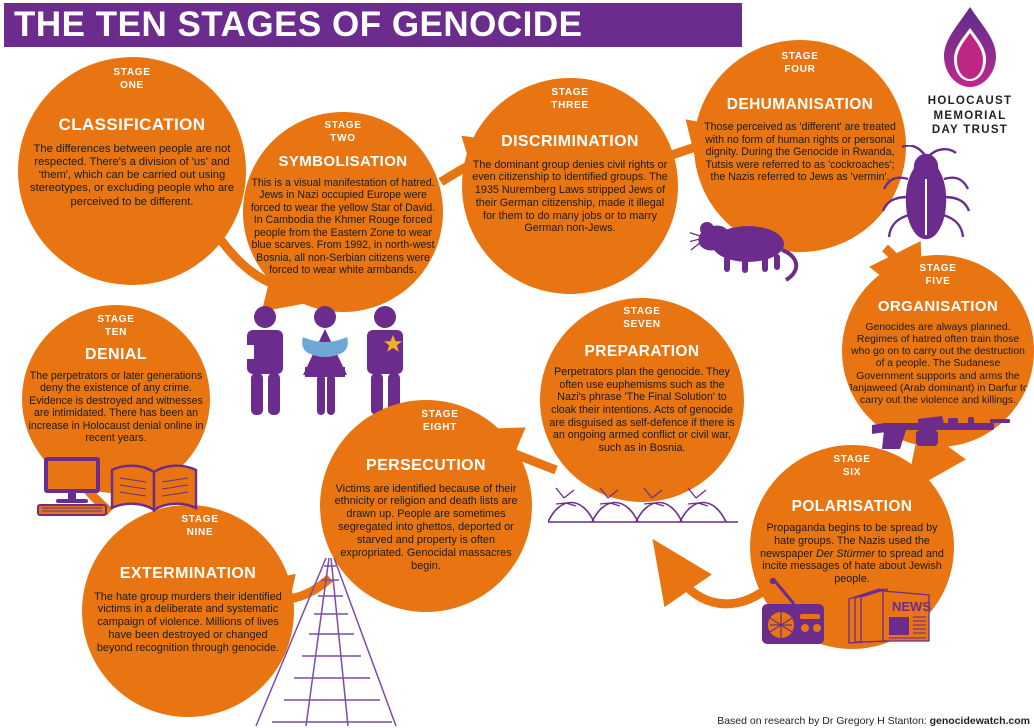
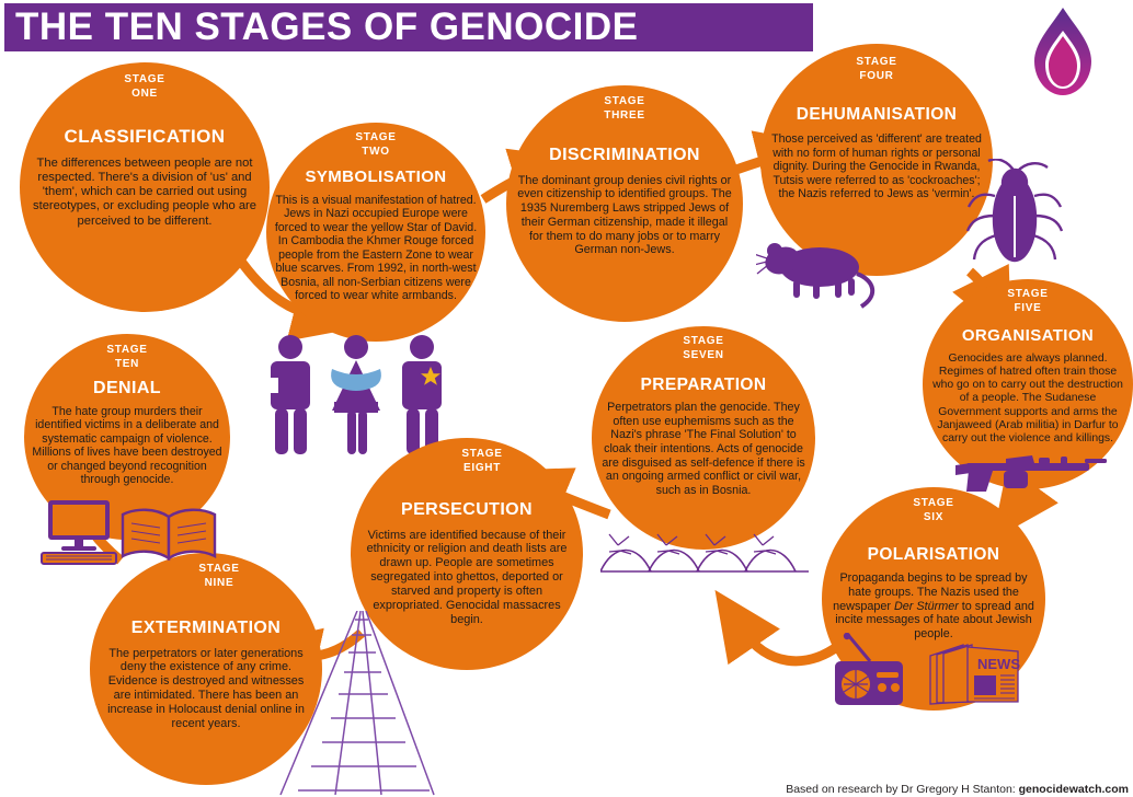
  THE TEN STAGES OF GENOCIDE
- HOLOCAUST
- MEMORIAL
- DAY TRUST
  STAGE
  ONE
  CLASSIFICATION
  The differences between people are not respected. There's a division of 'us' and 'them', which can be carried out using stereotypes, or excluding people who are perceived to be different.
  STAGE
  TWO
  SYMBOLISATION
  This is a visual manifestation of hatred. Jews in Nazi occupied Europe were forced to wear the yellow Star of David. In Cambodia the Khmer Rouge forced people from the Eastern Zone to wear blue scarves. From 1992, in north-west Bosnia, all non-Serbian citizens were forced to wear white armbands.
  STAGE
  THREE
  DISCRIMINATION
  The dominant group denies civil rights or even citizenship to identified groups. The 1935 Nuremberg Laws stripped Jews of their German citizenship, made it illegal for them to do many jobs or to marry German non-Jews.
  STAGE
  FOUR
  DEHUMANISATION
  Those perceived as 'different' are treated with no form of human rights or personal dignity. During the Genocide in Rwanda, Tutsis were referred to as 'cockroaches'; the Nazis referred to Jews as 'vermin'.
  STAGE
  FIVE
  ORGANISATION
- Genocides are always planned. Regimes of hatred often train those who go on to carry out the destruction of a people. The Sudanese Government supports and arms the Janjaweed (Arab dominant) in Darfur to carry out the violence and killings.
+ Genocides are always planned. Regimes of hatred often train those who go on to carry out the destruction of a people. The Sudanese Government supports and arms the Janjaweed (Arab militia) in Darfur to carry out the violence and killings.
  STAGE
  SIX
  POLARISATION
  Propaganda begins to be spread by hate groups. The Nazis used the newspaper Der Stürmer to spread and incite messages of hate about Jewish people.
  NEWS
  STAGE
  SEVEN
  PREPARATION
  Perpetrators plan the genocide. They often use euphemisms such as the Nazi's phrase 'The Final Solution' to cloak their intentions. Acts of genocide are disguised as self-defence if there is an ongoing armed conflict or civil war, such as in Bosnia.
  STAGE
  EIGHT
  PERSECUTION
  Victims are identified because of their ethnicity or religion and death lists are drawn up. People are sometimes segregated into ghettos, deported or starved and property is often expropriated. Genocidal massacres begin.
  STAGE
  NINE
  EXTERMINATION
- The hate group murders their identified victims in a deliberate and systematic campaign of violence. Millions of lives have been destroyed or changed beyond recognition through genocide.
+ The perpetrators or later generations deny the existence of any crime. Evidence is destroyed and witnesses are intimidated. There has been an increase in Holocaust denial online in recent years.
  STAGE
  TEN
  DENIAL
- The perpetrators or later generations deny the existence of any crime. Evidence is destroyed and witnesses are intimidated. There has been an increase in Holocaust denial online in recent years.
+ The hate group murders their identified victims in a deliberate and systematic campaign of violence. Millions of lives have been destroyed or changed beyond recognition through genocide.
  Based on research by Dr Gregory H Stanton: genocidewatch.com
